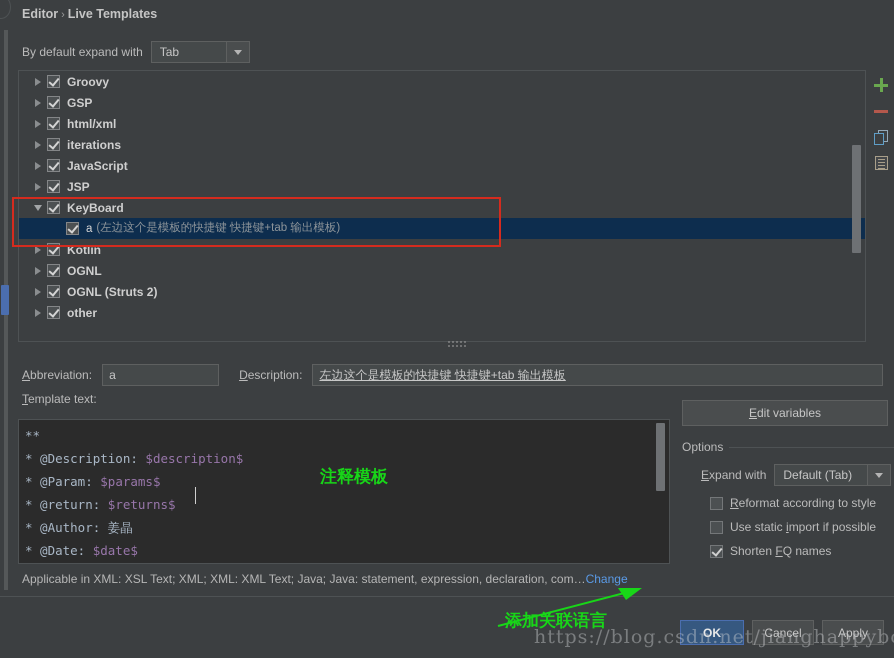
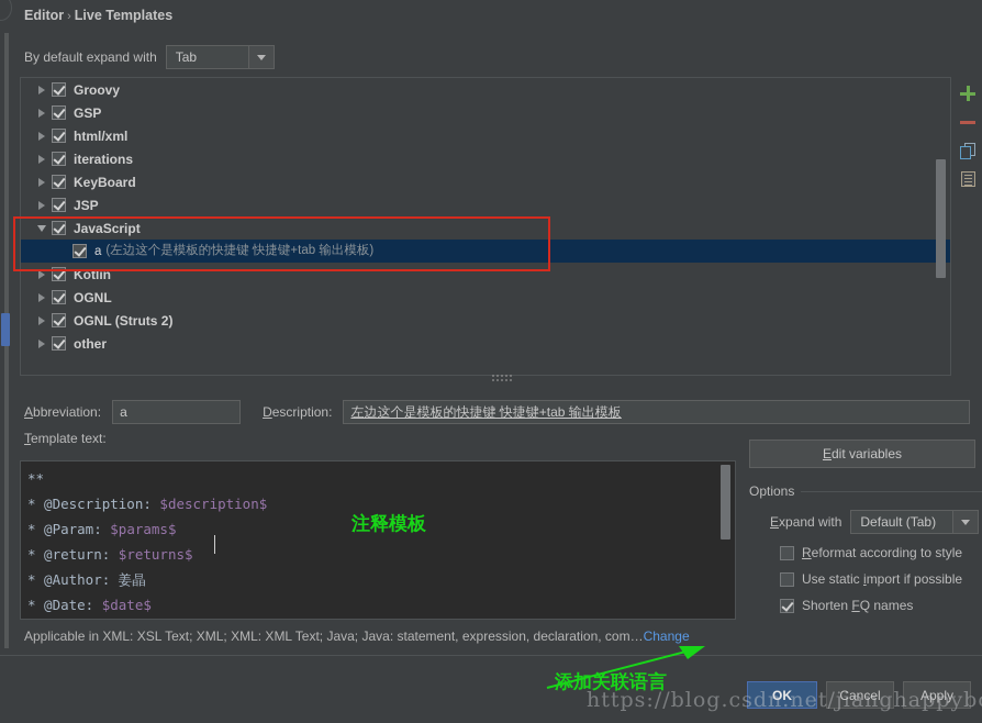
  Editor › Live Templates
  By default expand with
  Tab
  Groovy
  GSP
  html/xml
  iterations
- JavaScript
+ KeyBoard
  JSP
- KeyBoard
+ JavaScript
  a
  (左边这个是模板的快捷键 快捷键+tab 输出模板)
  Kotlin
  OGNL
  OGNL (Struts 2)
  other
  Abbreviation:
  a
  Description:
  左边这个是模板的快捷键 快捷键+tab 输出模板
  Template text:
  **
  * @Description: $description$
  * @Param: $params$
  * @return: $returns$
  * @Author: 姜晶
  * @Date: $date$
  Edit variables
  Options
  Expand with
  Default (Tab)
  Reformat according to style
  Use static import if possible
  Shorten FQ names
  Applicable in XML: XSL Text; XML; XML: XML Text; Java; Java: statement, expression, declaration, com…Change
  OK
  Cancel
  Apply
  注释模板
  加关联语言
  https://blog.csdn.net/jianghappyb
